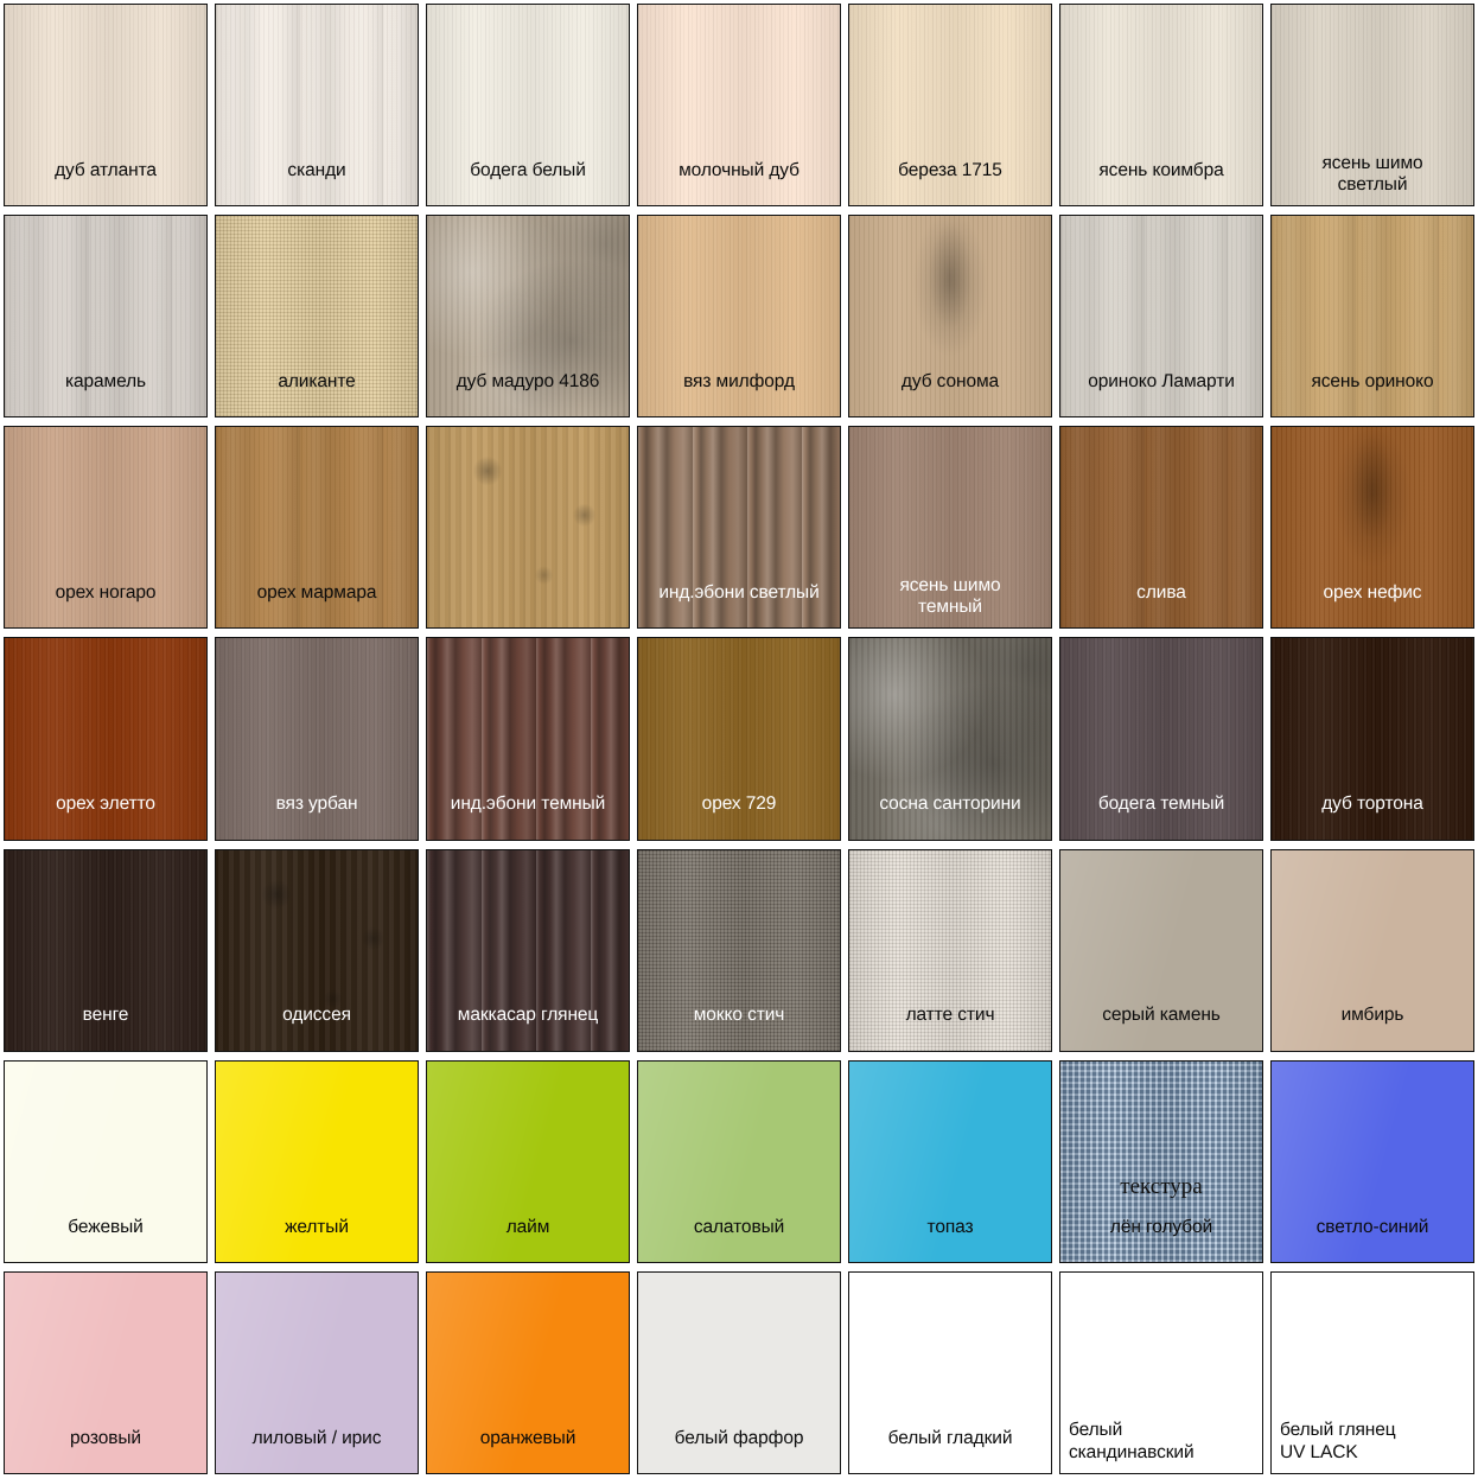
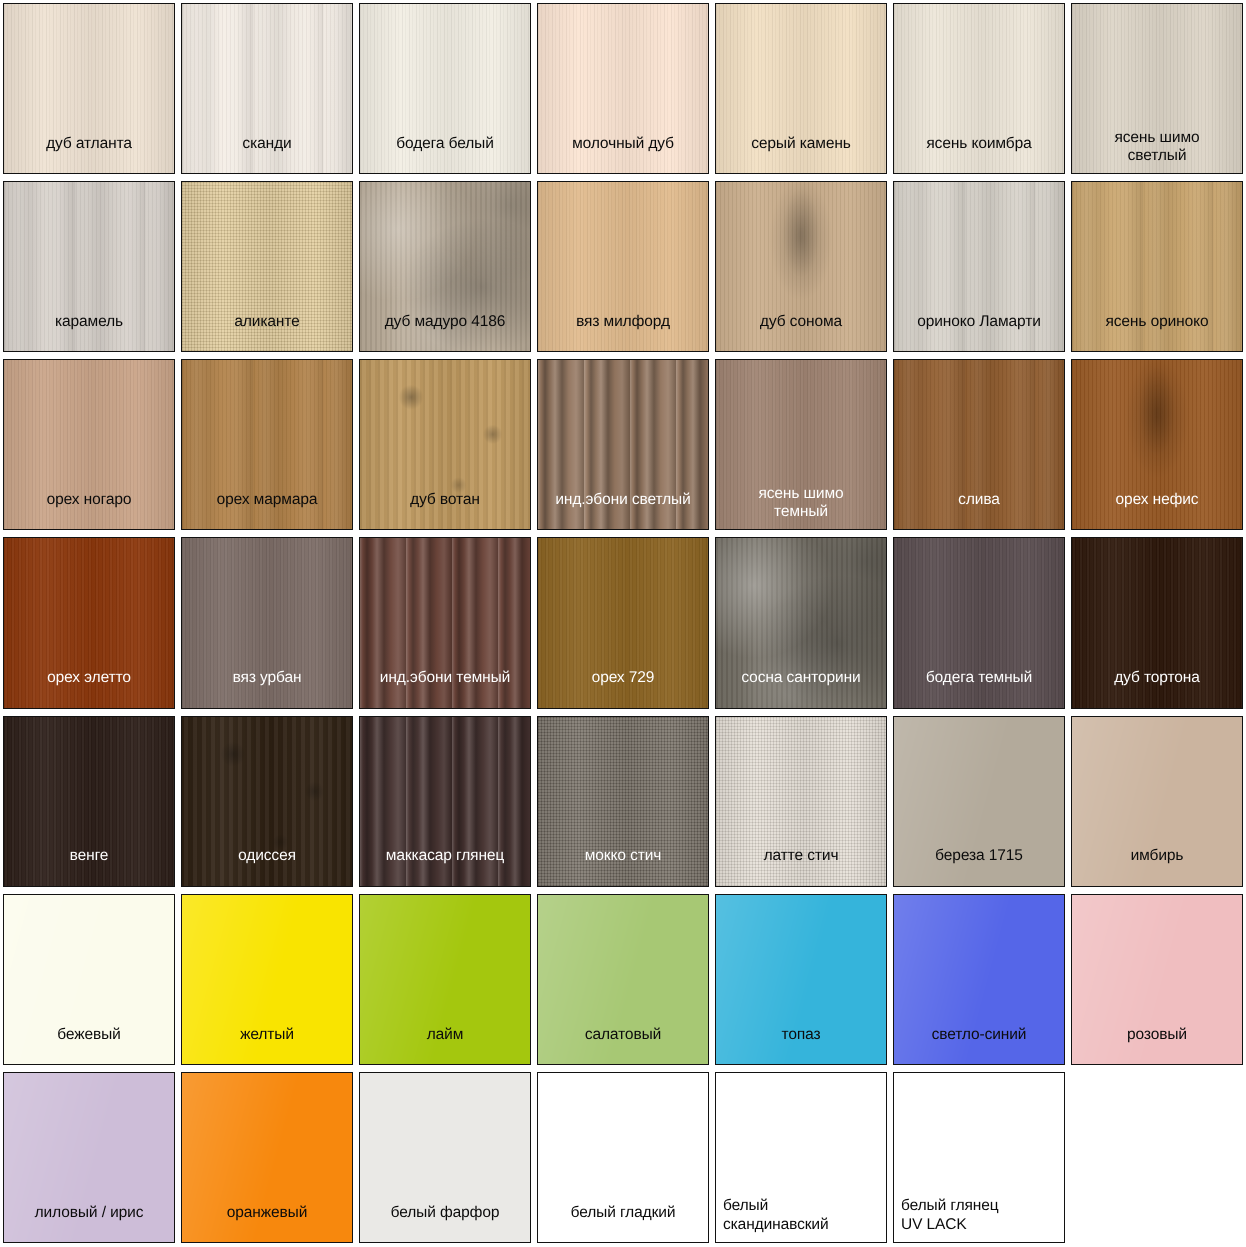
  дуб атланта
  сканди
  бодега белый
  молочный дуб
- береза 1715
+ серый камень
  ясень коимбра
  ясень шимо
  светлый
  карамель
  аликанте
  дуб мадуро 4186
  вяз милфорд
  дуб сонома
  ориноко Ламарти
  ясень ориноко
  орех ногаро
  орех мармара
+ дуб вотан
  инд.эбони светлый
  ясень шимо
  темный
  слива
  орех нефис
  орех элетто
  вяз урбан
  инд.эбони темный
  орех 729
  сосна санторини
  бодега темный
  дуб тортона
  венге
  одиссея
  маккасар глянец
  мокко стич
  латте стич
- серый камень
+ береза 1715
  имбирь
  бежевый
  желтый
  лайм
  салатовый
  топаз
- текстура
- лён голубой
  светло-синий
  розовый
  лиловый / ирис
  оранжевый
  белый фарфор
  белый гладкий
  белый
  скандинавский
  белый глянец
  UV LACK
